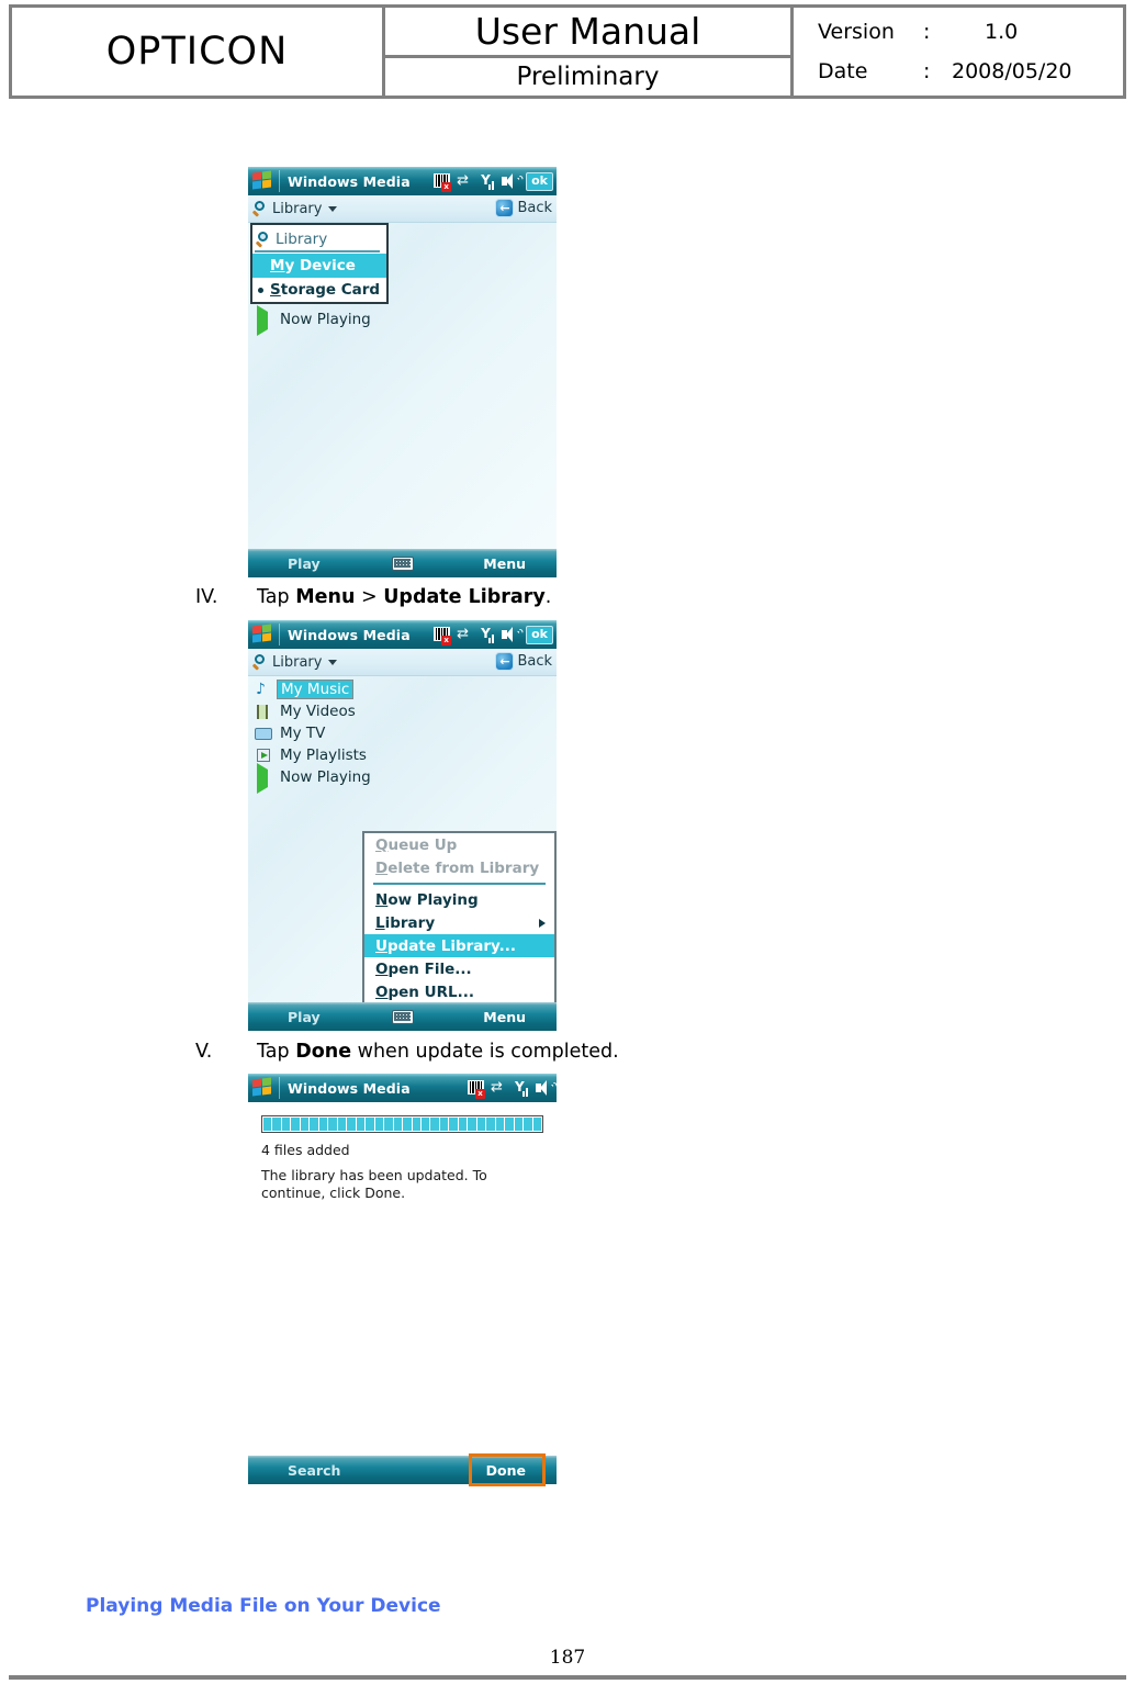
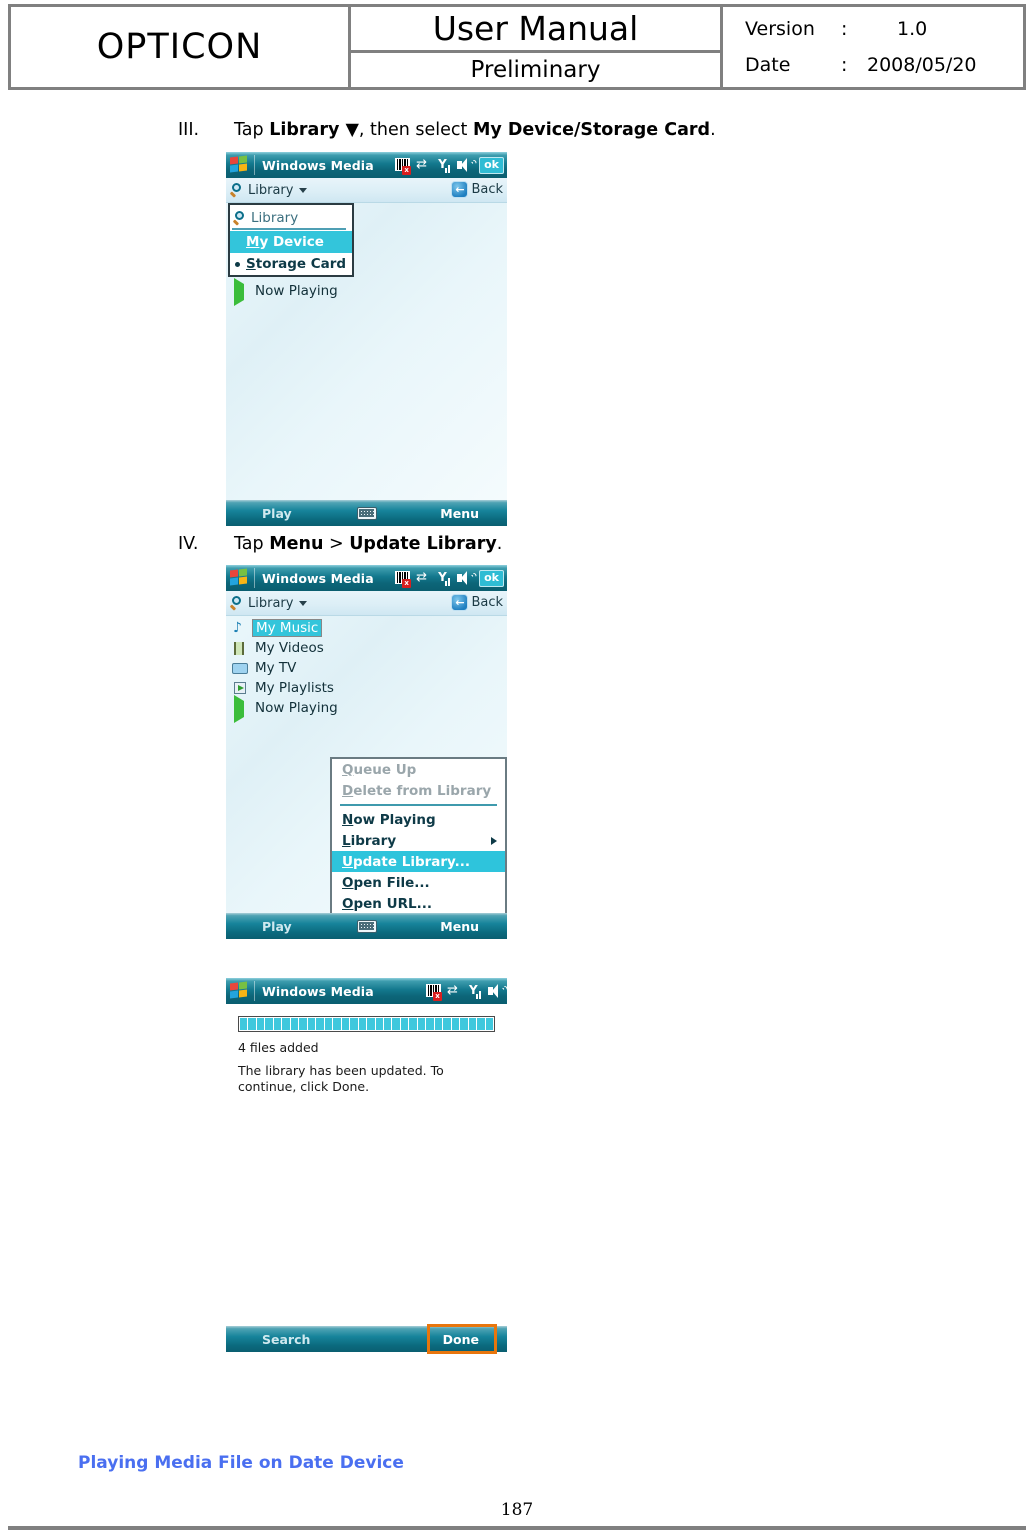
  OPTICON
  User Manual
  Preliminary
  Version
  :
  1.0
  Date
  :
  2008/05/20
+ III. Tap Library ▼, then select My Device/Storage Card.
  Windows Media
  x
  ⇄
  Y
  ok
  Library
  ←
  Back
  Now Playing
  Library
  M
  y Device
  S
  torage Card
  Play
  Menu
  IV. Tap Menu > Update Library.
  Windows Media
  x
  ⇄
  Y
  ok
  Library
  ←
  Back
  ♪
  My Music
  My Videos
  My TV
  My Playlists
  Now Playing
  Q
  ueue Up
  D
  elete from Library
  N
  ow Playing
  L
  ibrary
  U
  pdate Library...
  O
  pen File...
  O
  pen URL...
  Play
  Menu
- V. Tap Done when update is completed.
  Windows Media
  x
  ⇄
  Y
  4 files added
  The library has been updated. To continue, click Done.
  Search
  Done
- Playing Media File on Your Device
+ Playing Media File on Date Device
  187
